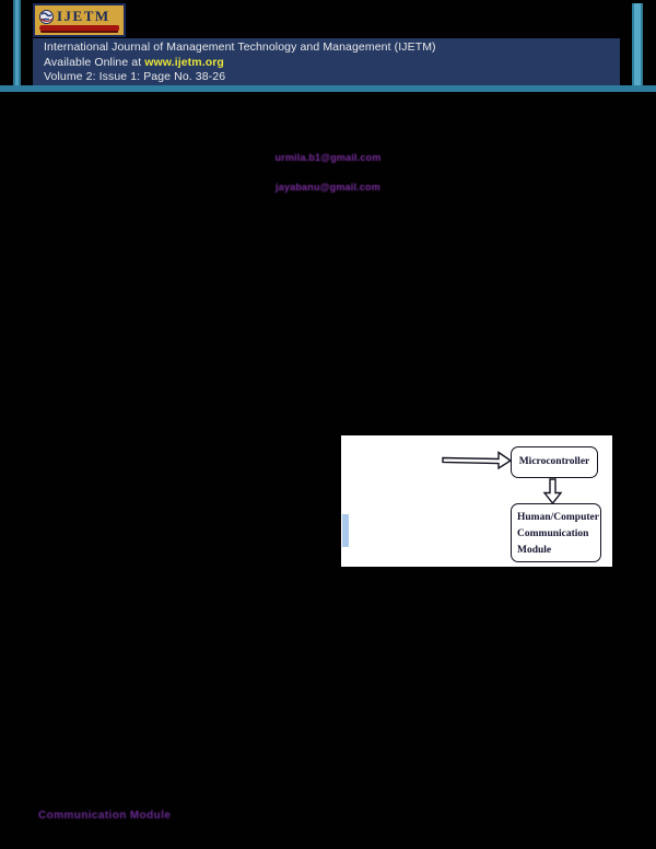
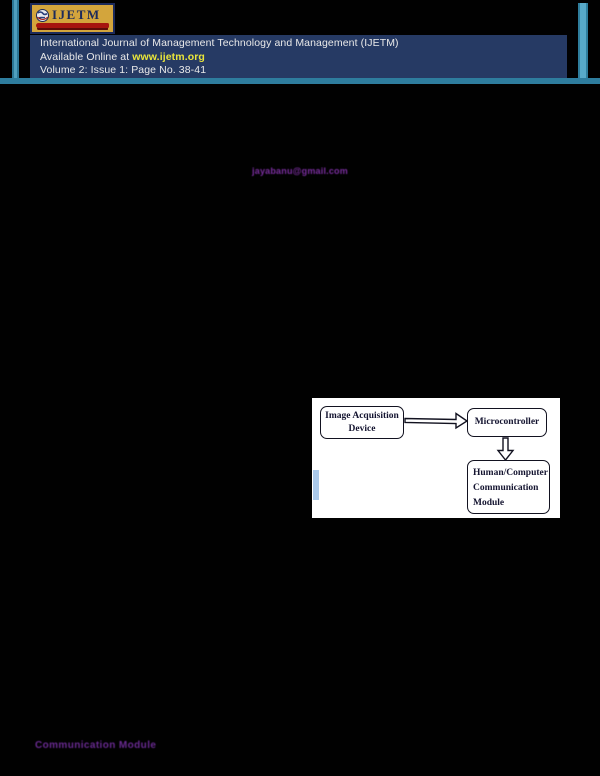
  IJETM
  International Journal of Management Technology and Management (IJETM)
  Available Online at www.ijetm.org
- Volume 2: Issue 1: Page No. 38-26
+ Volume 2: Issue 1: Page No. 38-41
- urmila.b1@gmail.com
  jayabanu@gmail.com
+ Image Acquisition Device
  Microcontroller
  Human/Computer Communication Module
  Communication Module
